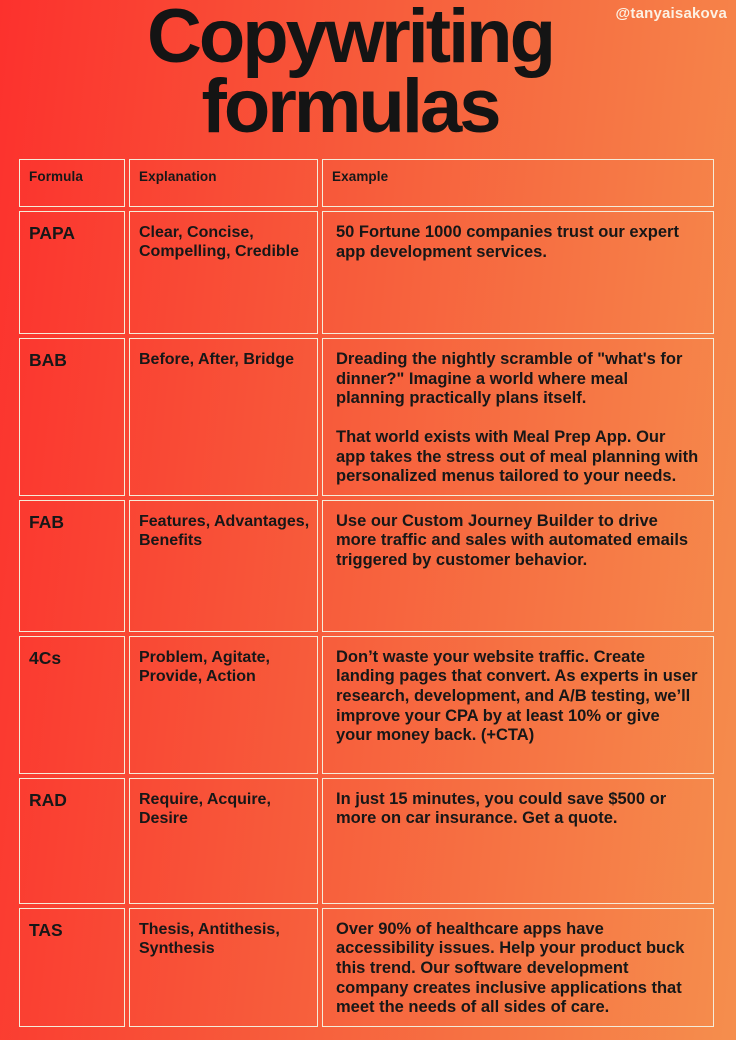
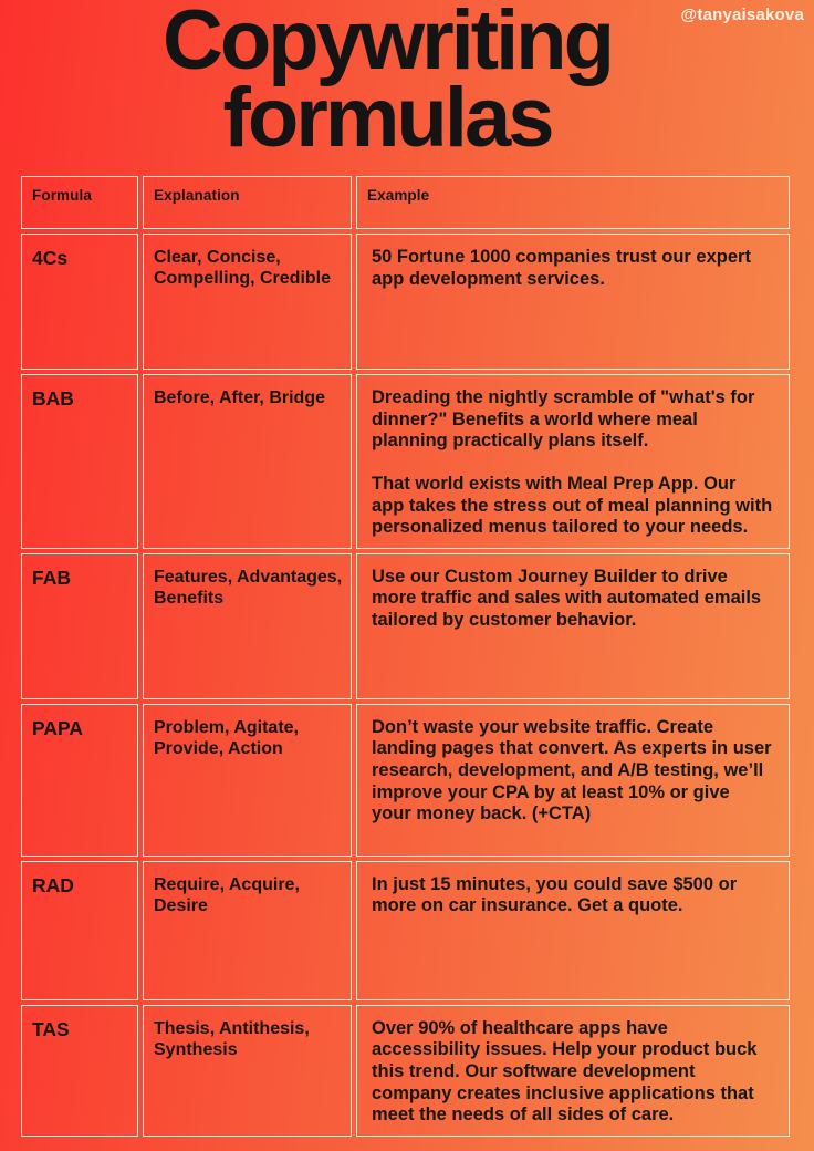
  @tanyaisakova
  Copywriting
  formulas
  Formula	Explanation	Example
- PAPA	Clear, Concise, Compelling, Credible	50 Fortune 1000 companies trust our expert app development services.
+ 4Cs	Clear, Concise, Compelling, Credible	50 Fortune 1000 companies trust our expert app development services.
- BAB	Before, After, Bridge	Dreading the nightly scramble of "what's for dinner?" Imagine a world where meal planning practically plans itself.That world exists with Meal Prep App. Our app takes the stress out of meal planning with personalized menus tailored to your needs.
+ BAB	Before, After, Bridge	Dreading the nightly scramble of "what's for dinner?" Benefits a world where meal planning practically plans itself.That world exists with Meal Prep App. Our app takes the stress out of meal planning with personalized menus tailored to your needs.
- FAB	Features, Advantages, Benefits	Use our Custom Journey Builder to drive more traffic and sales with automated emails triggered by customer behavior.
+ FAB	Features, Advantages, Benefits	Use our Custom Journey Builder to drive more traffic and sales with automated emails tailored by customer behavior.
- 4Cs	Problem, Agitate, Provide, Action	Don’t waste your website traffic. Create landing pages that convert. As experts in user research, development, and A/B testing, we’ll improve your CPA by at least 10% or give your money back. (+CTA)
+ PAPA	Problem, Agitate, Provide, Action	Don’t waste your website traffic. Create landing pages that convert. As experts in user research, development, and A/B testing, we’ll improve your CPA by at least 10% or give your money back. (+CTA)
  RAD	Require, Acquire, Desire	In just 15 minutes, you could save $500 or more on car insurance. Get a quote.
  TAS	Thesis, Antithesis, Synthesis	Over 90% of healthcare apps have accessibility issues. Help your product buck this trend. Our software development company creates inclusive applications that meet the needs of all sides of care.
